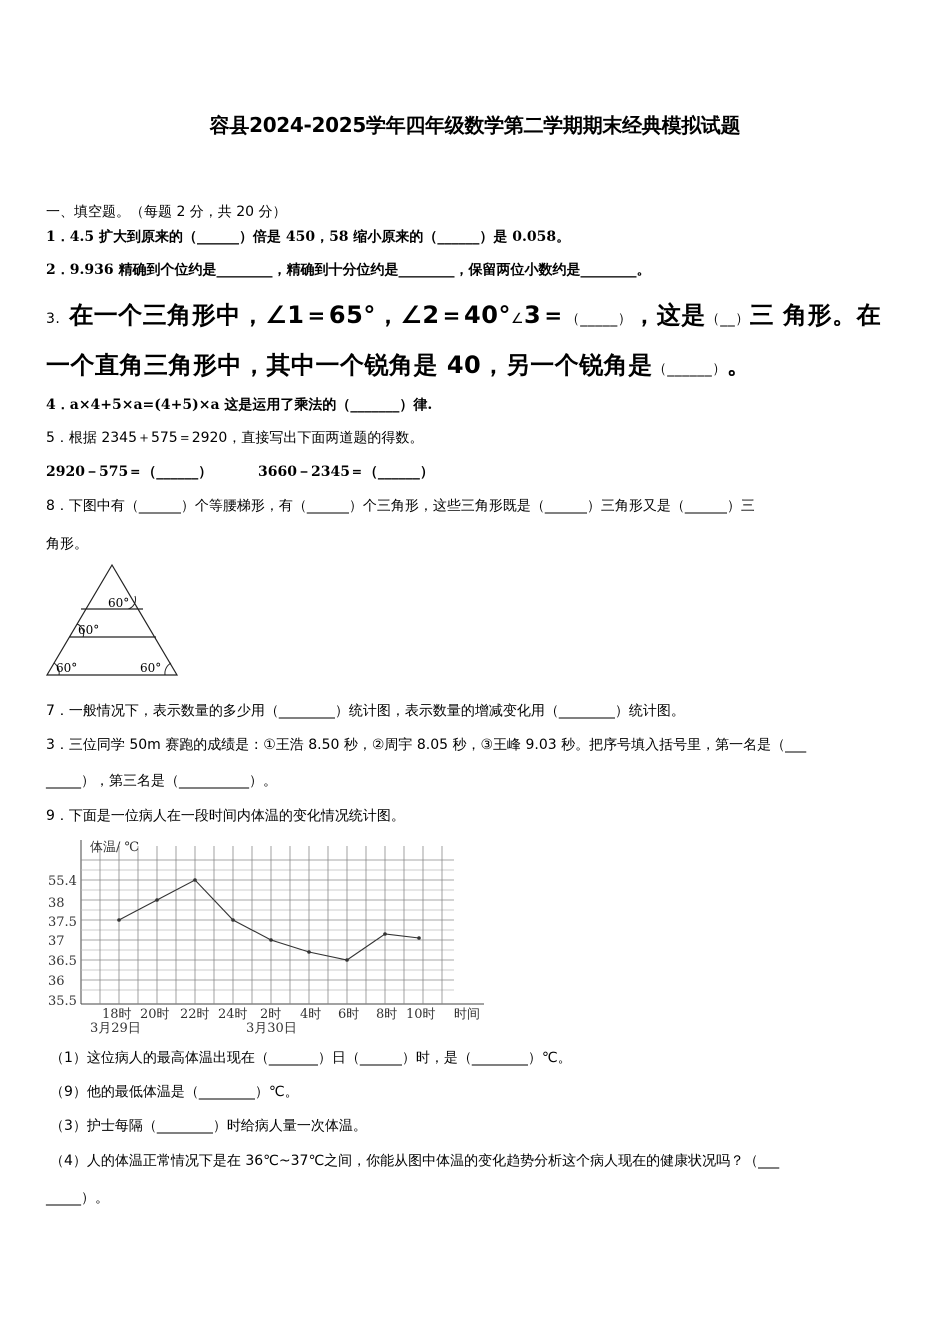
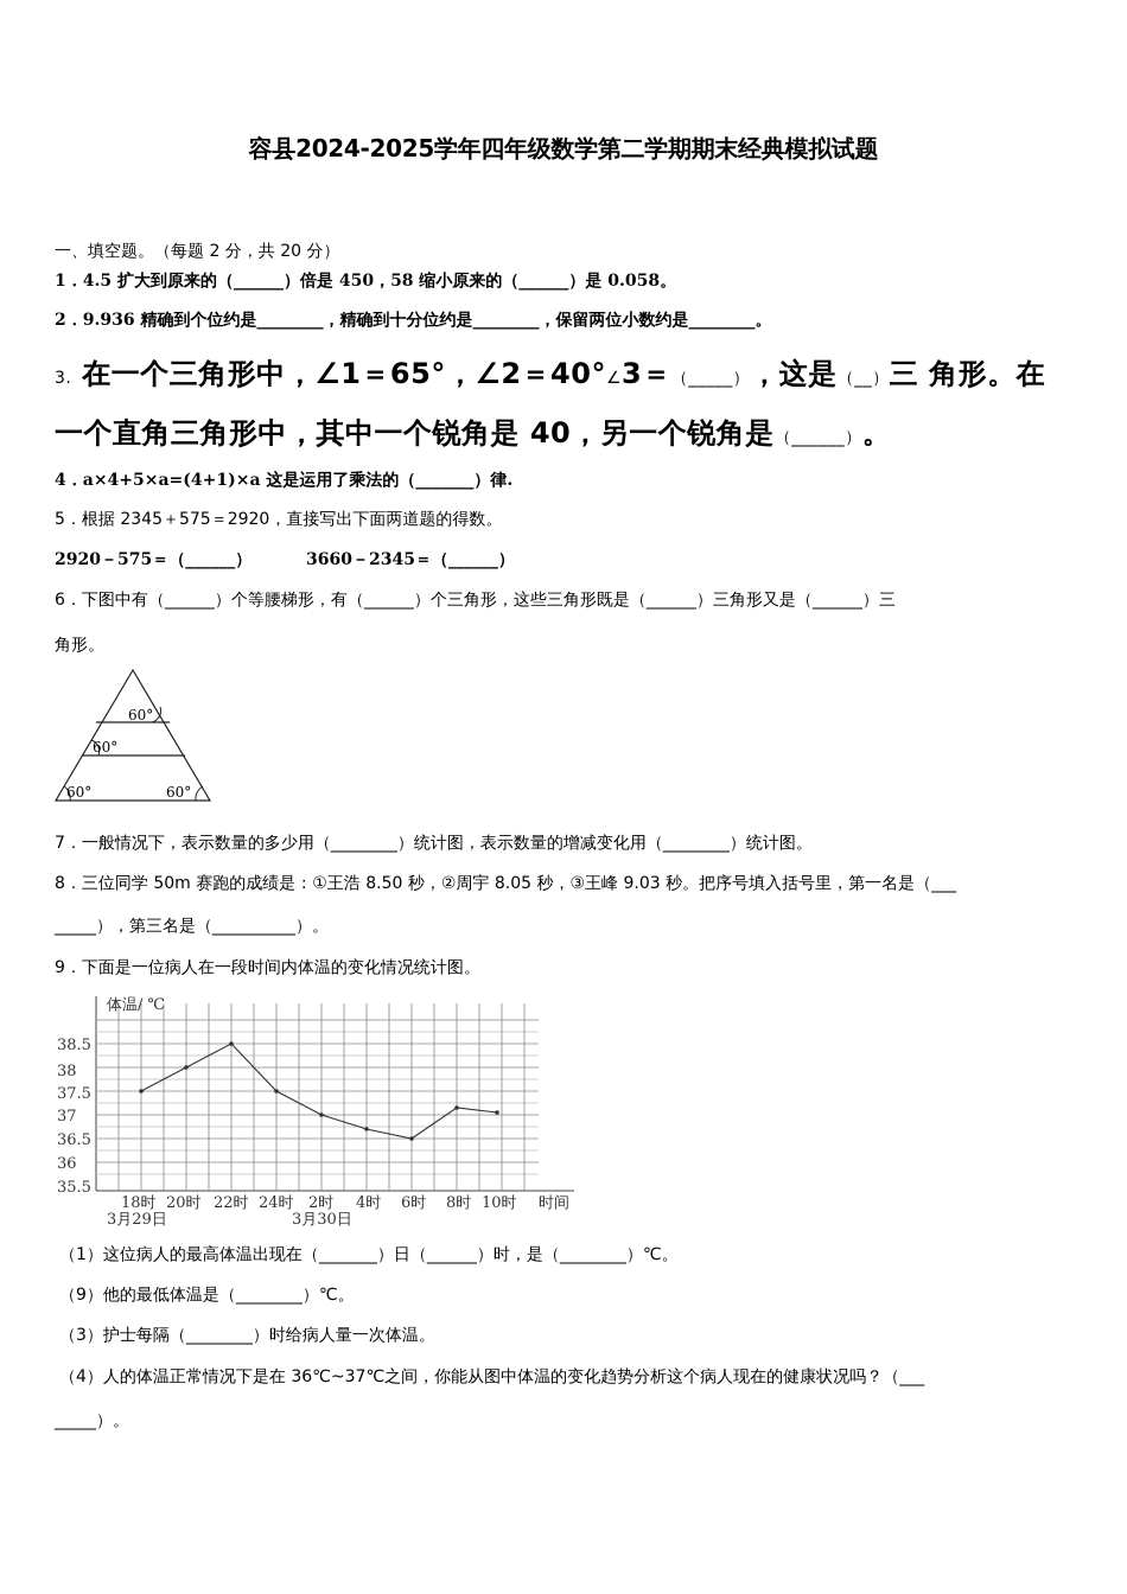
  容县2024-2025学年四年级数学第二学期期末经典模拟试题
  一、填空题。（每题 2 分，共 20 分）
  1．4.5 扩大到原来的（______）倍是 450，58 缩小原来的（______）是 0.058。
  2．9.936 精确到个位约是________，精确到十分位约是________，保留两位小数约是________。
  3. 在一个三角形中，∠1＝65°，∠2＝40°∠3＝（_____），这是（__）三 角形。在
  一个直角三角形中，其中一个锐角是 40，另一个锐角是（______）。
- 4．a×4+5×a=(4+5)×a 这是运用了乘法的（_______）律.
+ 4．a×4+5×a=(4+1)×a 这是运用了乘法的（_______）律.
  5．根据 2345＋575＝2920，直接写出下面两道题的得数。
  2920－575＝（______）
  3660－2345＝（______）
- 8．下图中有（______）个等腰梯形，有（______）个三角形，这些三角形既是（______）三角形又是（______）三
+ 6．下图中有（______）个等腰梯形，有（______）个三角形，这些三角形既是（______）三角形又是（______）三
  角形。
  60°
  60°
  60°
  60°
  7．一般情况下，表示数量的多少用（________）统计图，表示数量的增减变化用（________）统计图。
- 3．三位同学 50m 赛跑的成绩是：①王浩 8.50 秒，②周宇 8.05 秒，③王峰 9.03 秒。把序号填入括号里，第一名是（___
+ 8．三位同学 50m 赛跑的成绩是：①王浩 8.50 秒，②周宇 8.05 秒，③王峰 9.03 秒。把序号填入括号里，第一名是（___
  _____），第三名是（__________）。
  9．下面是一位病人在一段时间内体温的变化情况统计图。
  体温/ ℃
- 55.4
+ 38.5
  38
  37.5
  37
  36.5
  36
  35.5
  18时
  20时
  22时
  24时
  2时
  4时
  6时
  8时
  10时
  时间
  3月29日
  3月30日
  （1）这位病人的最高体温出现在（_______）日（______）时，是（________）℃。
  （9）他的最低体温是（________）℃。
  （3）护士每隔（________）时给病人量一次体温。
  （4）人的体温正常情况下是在 36℃~37℃之间，你能从图中体温的变化趋势分析这个病人现在的健康状况吗？（___
  _____）。
